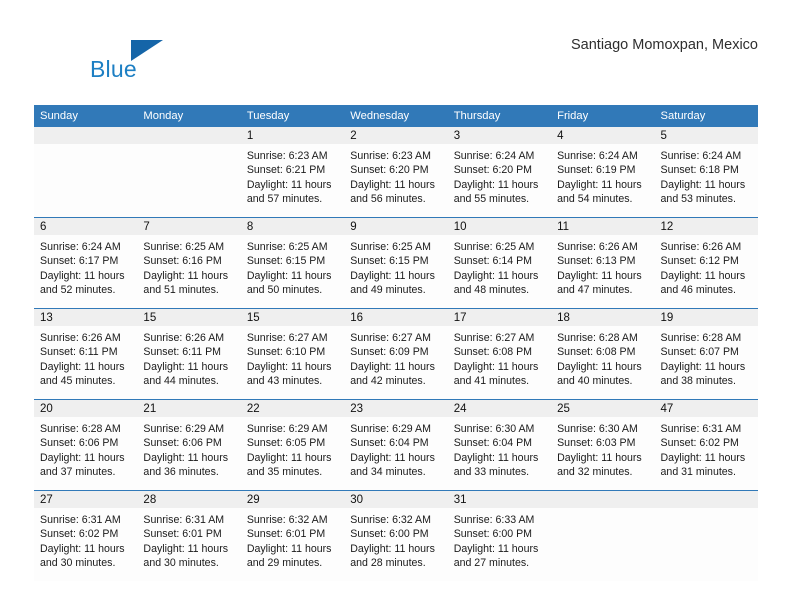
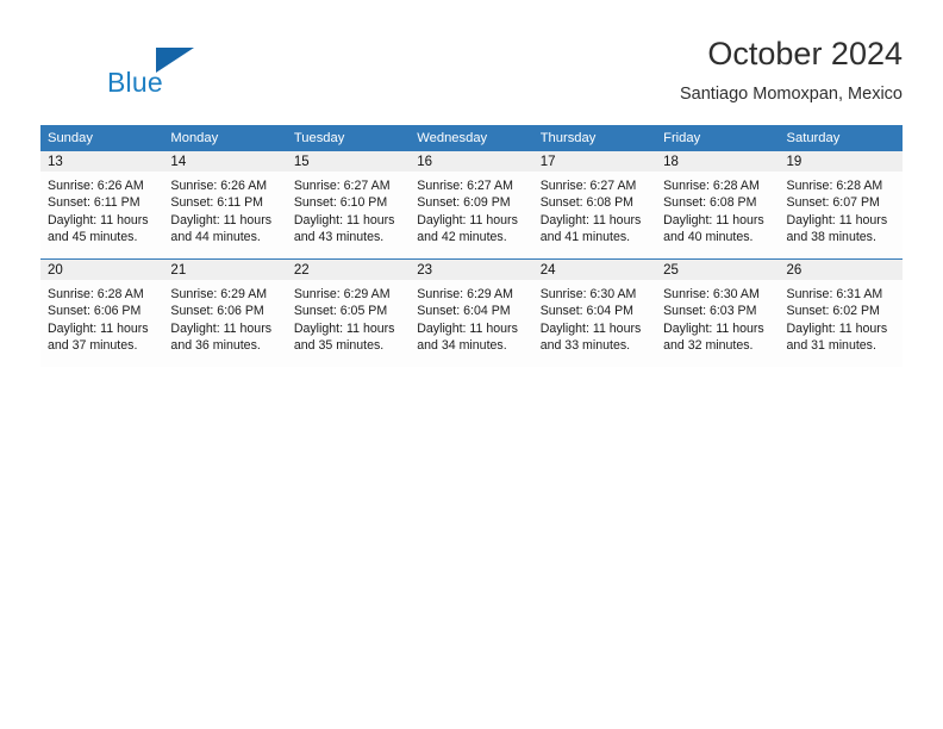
  Blue
+ October 2024
  Santiago Momoxpan, Mexico
  Sunday	Monday	Tuesday	Wednesday	Thursday	Friday	Saturday
- 		1Sunrise: 6:23 AMSunset: 6:21 PMDaylight: 11 hours and 57 minutes.	2Sunrise: 6:23 AMSunset: 6:20 PMDaylight: 11 hours and 56 minutes.	3Sunrise: 6:24 AMSunset: 6:20 PMDaylight: 11 hours and 55 minutes.	4Sunrise: 6:24 AMSunset: 6:19 PMDaylight: 11 hours and 54 minutes.	5Sunrise: 6:24 AMSunset: 6:18 PMDaylight: 11 hours and 53 minutes.
- 6Sunrise: 6:24 AMSunset: 6:17 PMDaylight: 11 hours and 52 minutes.	7Sunrise: 6:25 AMSunset: 6:16 PMDaylight: 11 hours and 51 minutes.	8Sunrise: 6:25 AMSunset: 6:15 PMDaylight: 11 hours and 50 minutes.	9Sunrise: 6:25 AMSunset: 6:15 PMDaylight: 11 hours and 49 minutes.	10Sunrise: 6:25 AMSunset: 6:14 PMDaylight: 11 hours and 48 minutes.	11Sunrise: 6:26 AMSunset: 6:13 PMDaylight: 11 hours and 47 minutes.	12Sunrise: 6:26 AMSunset: 6:12 PMDaylight: 11 hours and 46 minutes.
- 13Sunrise: 6:26 AMSunset: 6:11 PMDaylight: 11 hours and 45 minutes.	15Sunrise: 6:26 AMSunset: 6:11 PMDaylight: 11 hours and 44 minutes.	15Sunrise: 6:27 AMSunset: 6:10 PMDaylight: 11 hours and 43 minutes.	16Sunrise: 6:27 AMSunset: 6:09 PMDaylight: 11 hours and 42 minutes.	17Sunrise: 6:27 AMSunset: 6:08 PMDaylight: 11 hours and 41 minutes.	18Sunrise: 6:28 AMSunset: 6:08 PMDaylight: 11 hours and 40 minutes.	19Sunrise: 6:28 AMSunset: 6:07 PMDaylight: 11 hours and 38 minutes.
+ 13Sunrise: 6:26 AMSunset: 6:11 PMDaylight: 11 hours and 45 minutes.	14Sunrise: 6:26 AMSunset: 6:11 PMDaylight: 11 hours and 44 minutes.	15Sunrise: 6:27 AMSunset: 6:10 PMDaylight: 11 hours and 43 minutes.	16Sunrise: 6:27 AMSunset: 6:09 PMDaylight: 11 hours and 42 minutes.	17Sunrise: 6:27 AMSunset: 6:08 PMDaylight: 11 hours and 41 minutes.	18Sunrise: 6:28 AMSunset: 6:08 PMDaylight: 11 hours and 40 minutes.	19Sunrise: 6:28 AMSunset: 6:07 PMDaylight: 11 hours and 38 minutes.
- 20Sunrise: 6:28 AMSunset: 6:06 PMDaylight: 11 hours and 37 minutes.	21Sunrise: 6:29 AMSunset: 6:06 PMDaylight: 11 hours and 36 minutes.	22Sunrise: 6:29 AMSunset: 6:05 PMDaylight: 11 hours and 35 minutes.	23Sunrise: 6:29 AMSunset: 6:04 PMDaylight: 11 hours and 34 minutes.	24Sunrise: 6:30 AMSunset: 6:04 PMDaylight: 11 hours and 33 minutes.	25Sunrise: 6:30 AMSunset: 6:03 PMDaylight: 11 hours and 32 minutes.	47Sunrise: 6:31 AMSunset: 6:02 PMDaylight: 11 hours and 31 minutes.
+ 20Sunrise: 6:28 AMSunset: 6:06 PMDaylight: 11 hours and 37 minutes.	21Sunrise: 6:29 AMSunset: 6:06 PMDaylight: 11 hours and 36 minutes.	22Sunrise: 6:29 AMSunset: 6:05 PMDaylight: 11 hours and 35 minutes.	23Sunrise: 6:29 AMSunset: 6:04 PMDaylight: 11 hours and 34 minutes.	24Sunrise: 6:30 AMSunset: 6:04 PMDaylight: 11 hours and 33 minutes.	25Sunrise: 6:30 AMSunset: 6:03 PMDaylight: 11 hours and 32 minutes.	26Sunrise: 6:31 AMSunset: 6:02 PMDaylight: 11 hours and 31 minutes.
- 27Sunrise: 6:31 AMSunset: 6:02 PMDaylight: 11 hours and 30 minutes.	28Sunrise: 6:31 AMSunset: 6:01 PMDaylight: 11 hours and 30 minutes.	29Sunrise: 6:32 AMSunset: 6:01 PMDaylight: 11 hours and 29 minutes.	30Sunrise: 6:32 AMSunset: 6:00 PMDaylight: 11 hours and 28 minutes.	31Sunrise: 6:33 AMSunset: 6:00 PMDaylight: 11 hours and 27 minutes.
